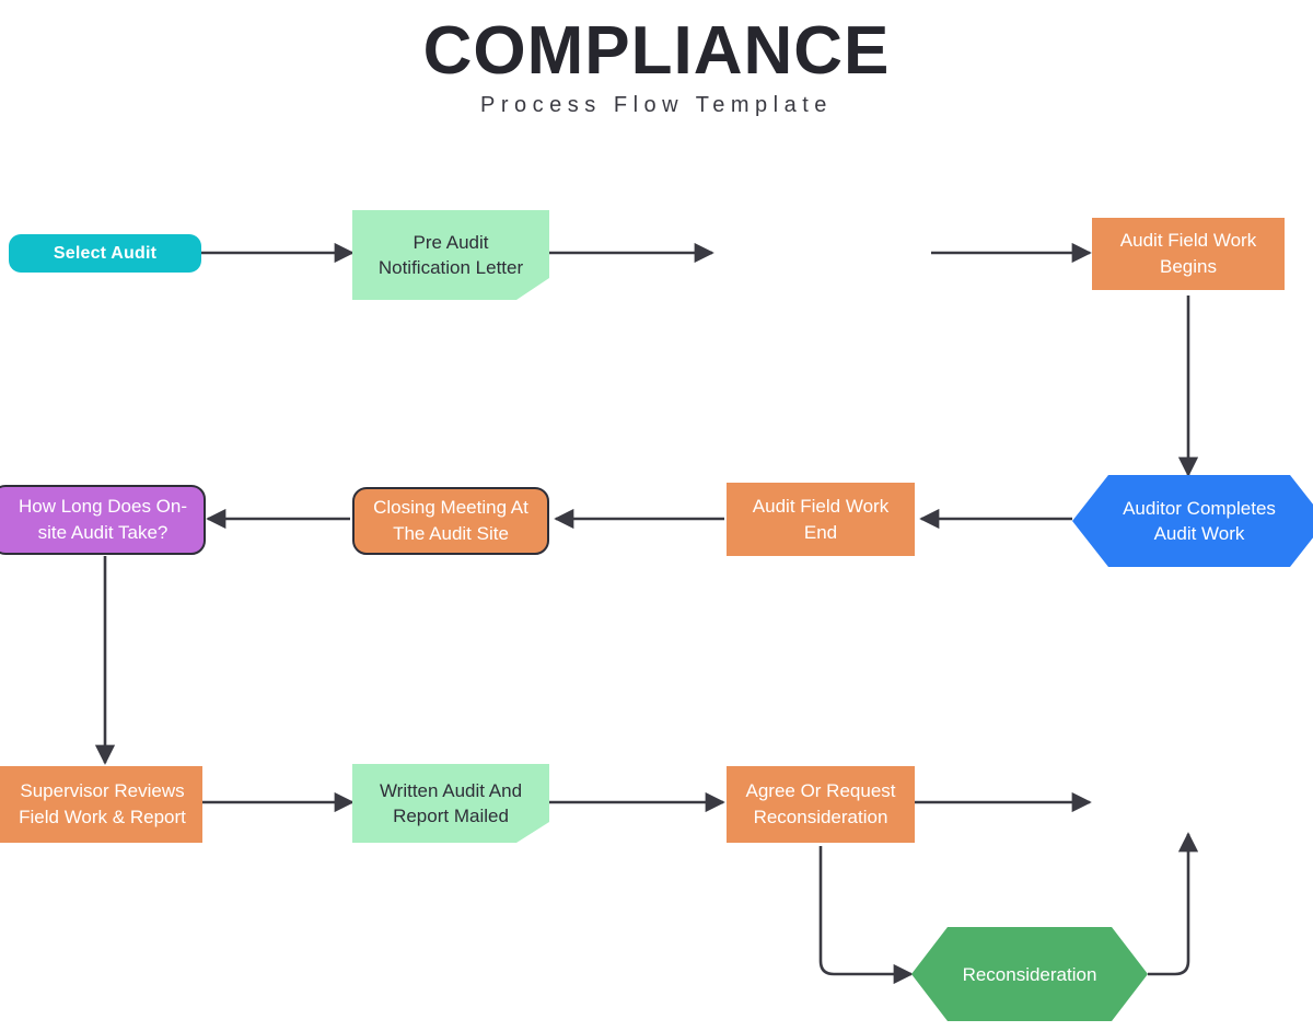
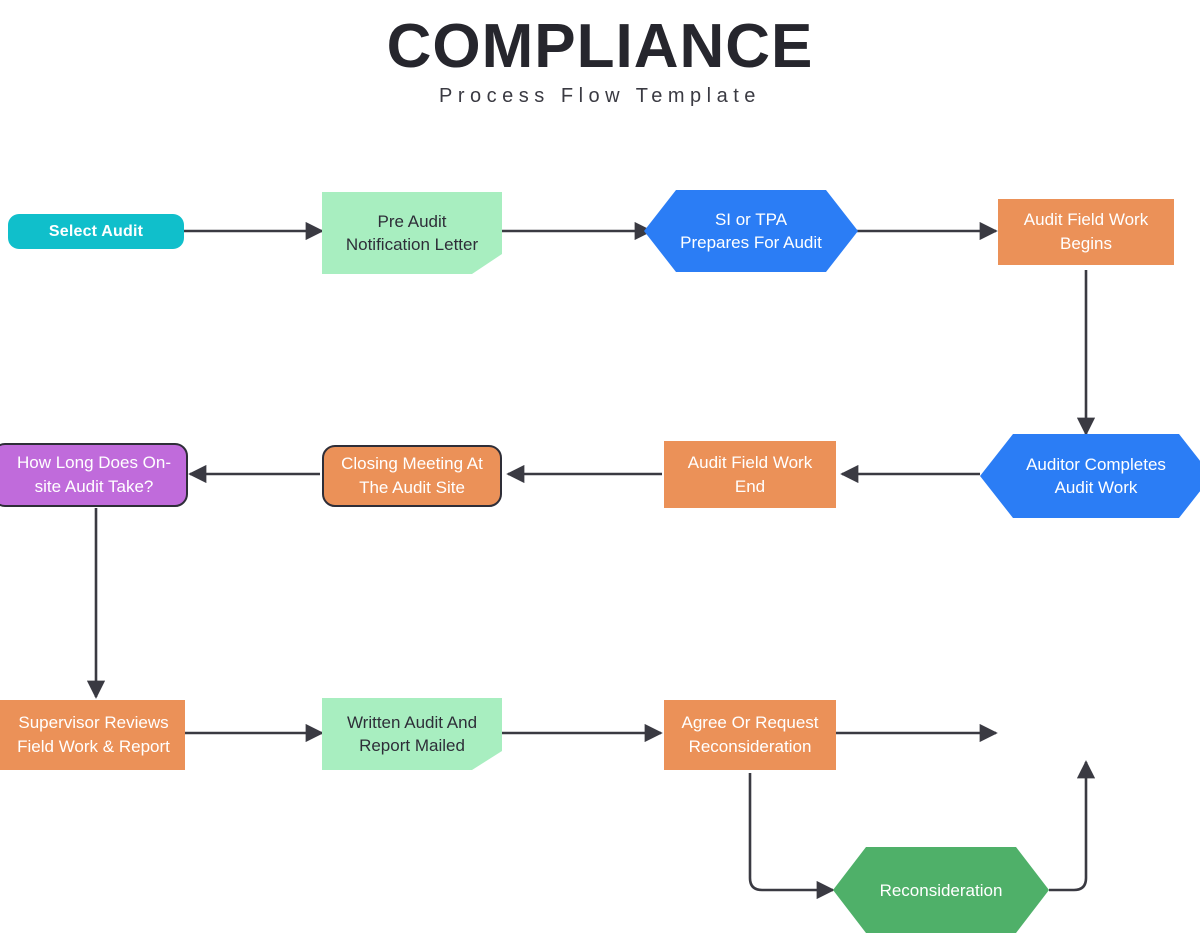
  COMPLIANCE
  Process Flow Template
  Select Audit
  Pre Audit
  Notification Letter
+ SI or TPA
+ Prepares For Audit
  Audit Field Work
  Begins
  Auditor Completes
  Audit Work
  Audit Field Work
  End
  Closing Meeting At
  The Audit Site
  How Long Does On-
  site Audit Take?
  Supervisor Reviews
  Field Work & Report
  Written Audit And
  Report Mailed
  Agree Or Request
  Reconsideration
  Reconsideration
